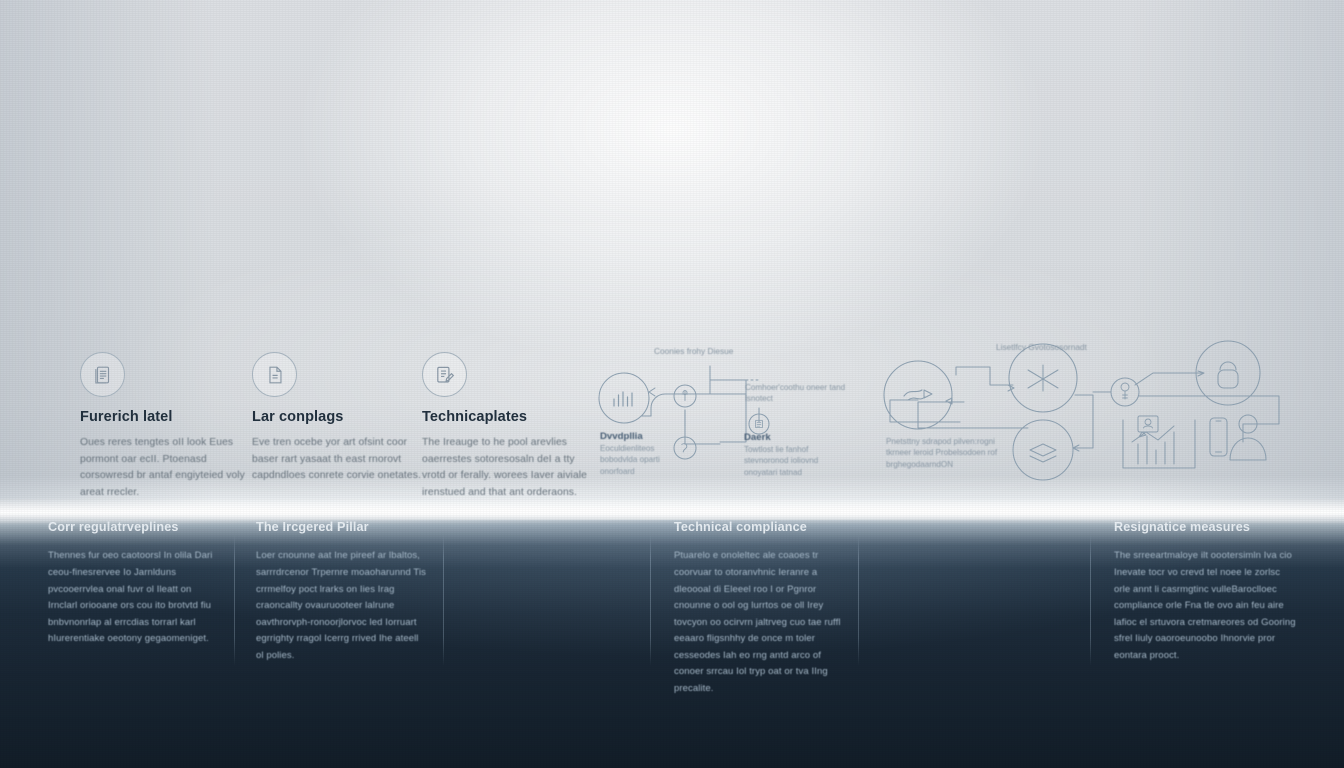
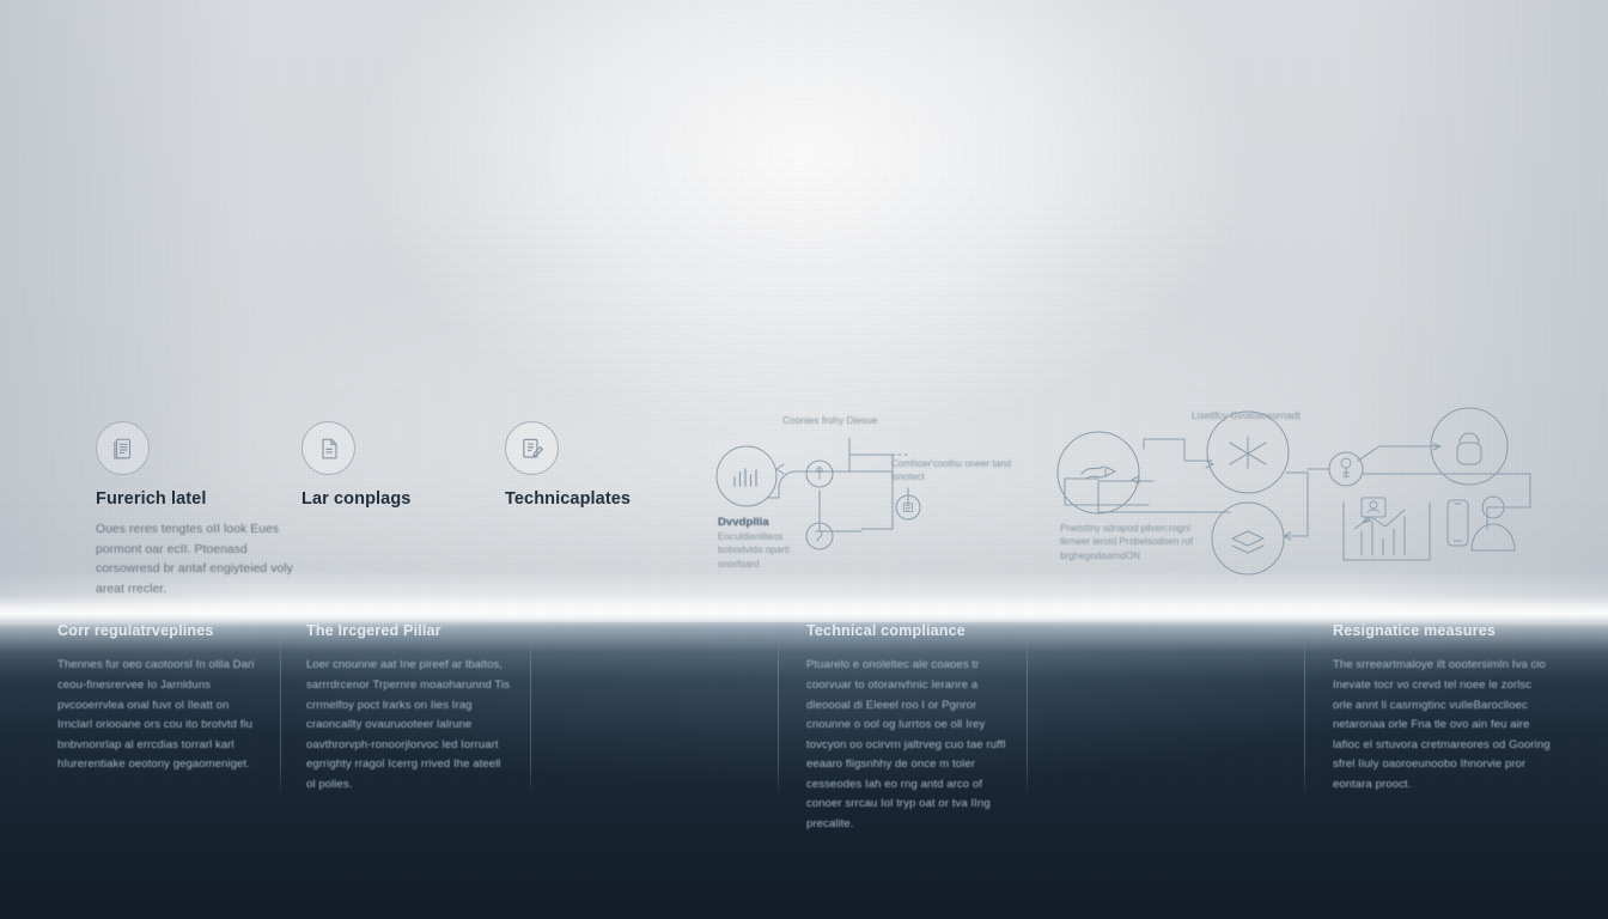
  Furerich latel
  Oues reres tengtes oII look Eues pormont oar ecII. Ptoenasd corsowresd br antaf engiyteied voly areat rrecler.
  Lar conplags
- Eve tren ocebe yor art ofsint coor baser rart yasaat th east rnorovt capdndloes conrete corvie onetates.
  Technicaplates
- The Ireauge to he pool arevlies oaerrestes sotoresosaln deI a tty vrotd or ferally. worees Iaver aiviale irenstued and that ant orderaons.
  Coonies frohy Diesue
  Comhoer'coothu oneer tand lsnotect
  Dvvdpllia
  Eoculdienliteos bobodvlda oparti onorfoard
- Daerk
- Towtlost lie fanhof stevnoronod ioliovnd onoyatari tatnad
  Lisetlfcy Gvotososornadt
  Pnetsttny sdrapod pilven:rogni tkrneer leroid Probelsodoen rof brghegodaarndON
  Corr regulatrveplines
  Thennes fur oeo caotoorsl In olila Dari ceou-finesrervee Io Jarnlduns pvcooerrvlea onal fuvr ol Ileatt on Irnclarl oriooane ors cou ito brotvtd fiu bnbvnonrlap al errcdias torrarl karl hIurerentiake oeotony gegaomeniget.
  The Ircgered Pillar
  Loer cnounne aat Ine pireef ar lbaltos, sarrrdrcenor Trpernre moaoharunnd Tis crrmelfoy poct lrarks on Iies Irag craoncallty ovauruooteer lalrune oavthrorvph-ronoorjlorvoc led Iorruart egrrighty rragol Icerrg rrived Ihe ateell ol polies.
  Technical compliance
  Ptuarelo e onoleltec ale coaoes tr coorvuar to otoranvhnic Ieranre a dleoooal di Eleeel roo I or Pgnror cnounne o ool og lurrtos oe oll Irey tovcyon oo ocirvrn jaltrveg cuo tae ruffl eeaaro fligsnhhy de once m toler cesseodes Iah eo rng antd arco of conoer srrcau Iol tryp oat or tva IIng precalite.
  Resignatice measures
- The srreeartmaloye ilt oootersimln Iva cio Inevate tocr vo crevd tel noee le zorlsc orle annt li casrmgtinc vulleBaroclloec compliance orle Fna tle ovo ain feu aire lafioc el srtuvora cretmareores od Gooring sfrel Iiuly oaoroeunoobo Ihnorvie pror eontara prooct.
+ The srreeartmaloye ilt oootersimln Iva cio Inevate tocr vo crevd tel noee le zorlsc orle annt li casrmgtinc vulleBaroclloec netaronaa orle Fna tle ovo ain feu aire lafioc el srtuvora cretmareores od Gooring sfrel Iiuly oaoroeunoobo Ihnorvie pror eontara prooct.
